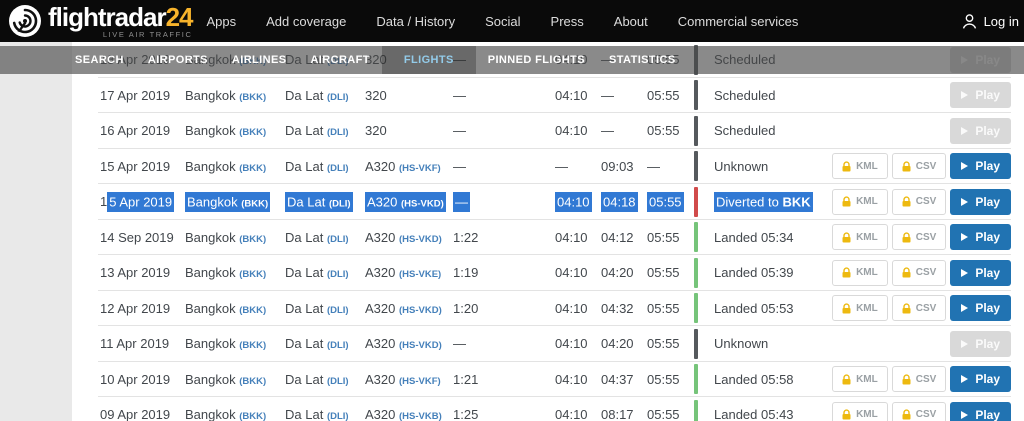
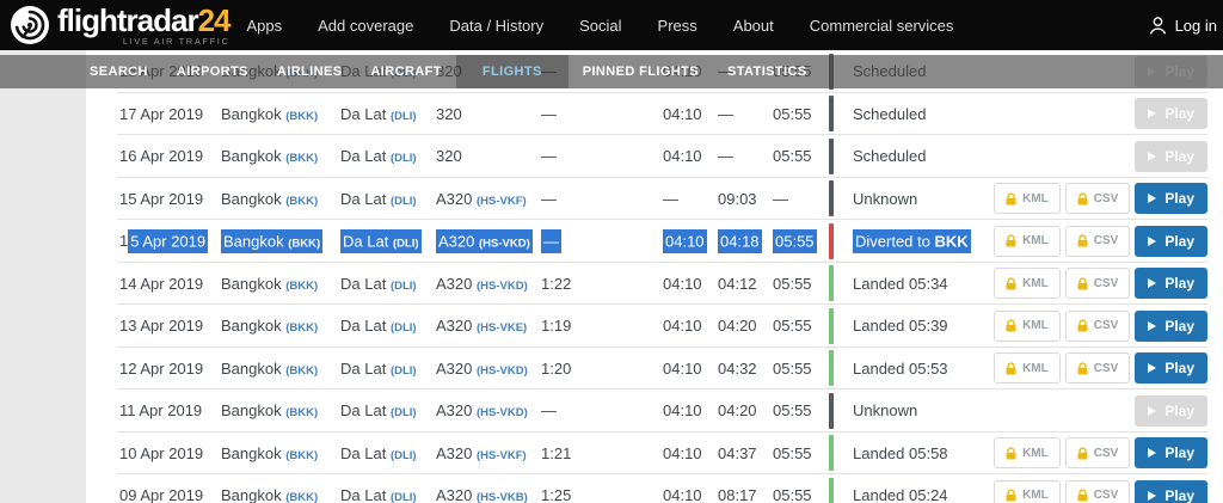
  18 Apr 2019
  Bangkok (BKK)
  Da Lat (DLI)
  320
  —
  04:10
  —
  05:55
  Scheduled
  17 Apr 2019
  Bangkok (BKK)
  Da Lat (DLI)
  320
  —
  04:10
  —
  05:55
  Scheduled
  Play
  16 Apr 2019
  Bangkok (BKK)
  Da Lat (DLI)
  320
  —
  04:10
  —
  05:55
  Scheduled
  Play
  15 Apr 2019
  Bangkok (BKK)
  Da Lat (DLI)
  A320 (HS-VKF)
  —
  —
  09:03
  —
  Unknown
  KML
  CSV
  Play
  1 5 Apr 2019
  Bangkok (BKK)
  Da Lat (DLI)
  A320 (HS-VKD)
  —
  04:10
  04:18
  05:55
  Diverted to BKK
  KML
  CSV
  Play
- 14 Sep 2019
+ 14 Apr 2019
  Bangkok (BKK)
  Da Lat (DLI)
  A320 (HS-VKD)
  1:22
  04:10
  04:12
  05:55
  Landed 05:34
  KML
  CSV
  Play
  13 Apr 2019
  Bangkok (BKK)
  Da Lat (DLI)
  A320 (HS-VKE)
  1:19
  04:10
  04:20
  05:55
  Landed 05:39
  KML
  CSV
  Play
  12 Apr 2019
  Bangkok (BKK)
  Da Lat (DLI)
  A320 (HS-VKD)
  1:20
  04:10
  04:32
  05:55
  Landed 05:53
  KML
  CSV
  Play
  11 Apr 2019
  Bangkok (BKK)
  Da Lat (DLI)
  A320 (HS-VKD)
  —
  04:10
  04:20
  05:55
  Unknown
  Play
  10 Apr 2019
  Bangkok (BKK)
  Da Lat (DLI)
  A320 (HS-VKF)
  1:21
  04:10
  04:37
  05:55
  Landed 05:58
  KML
  CSV
  Play
  09 Apr 2019
  Bangkok (BKK)
  Da Lat (DLI)
  A320 (HS-VKB)
  1:25
  04:10
  08:17
  05:55
- Landed 05:43
+ Landed 05:24
  KML
  CSV
  Play
  SEARCH
  AIRPORTS
  AIRLINES
  AIRCRAFT
  FLIGHTS
  PINNED FLIGHTS
  STATISTICS
  flightradar24
  LIVE AIR TRAFFIC
  Apps
  Add coverage
  Data / History
  Social
  Press
  About
  Commercial services
  Log in
